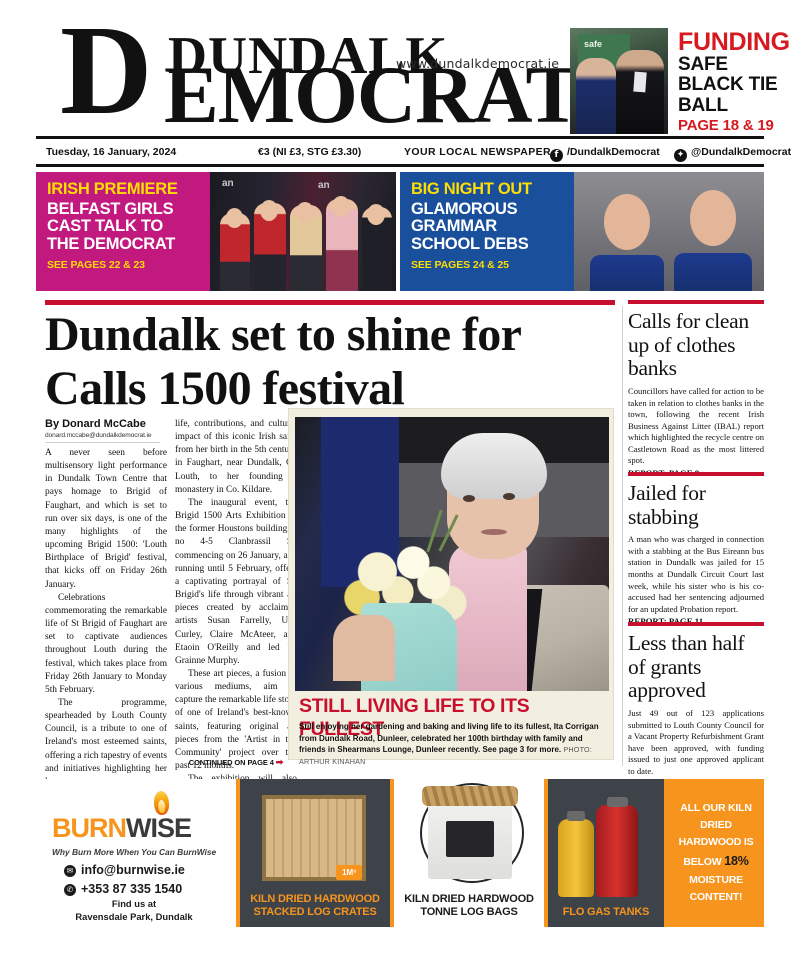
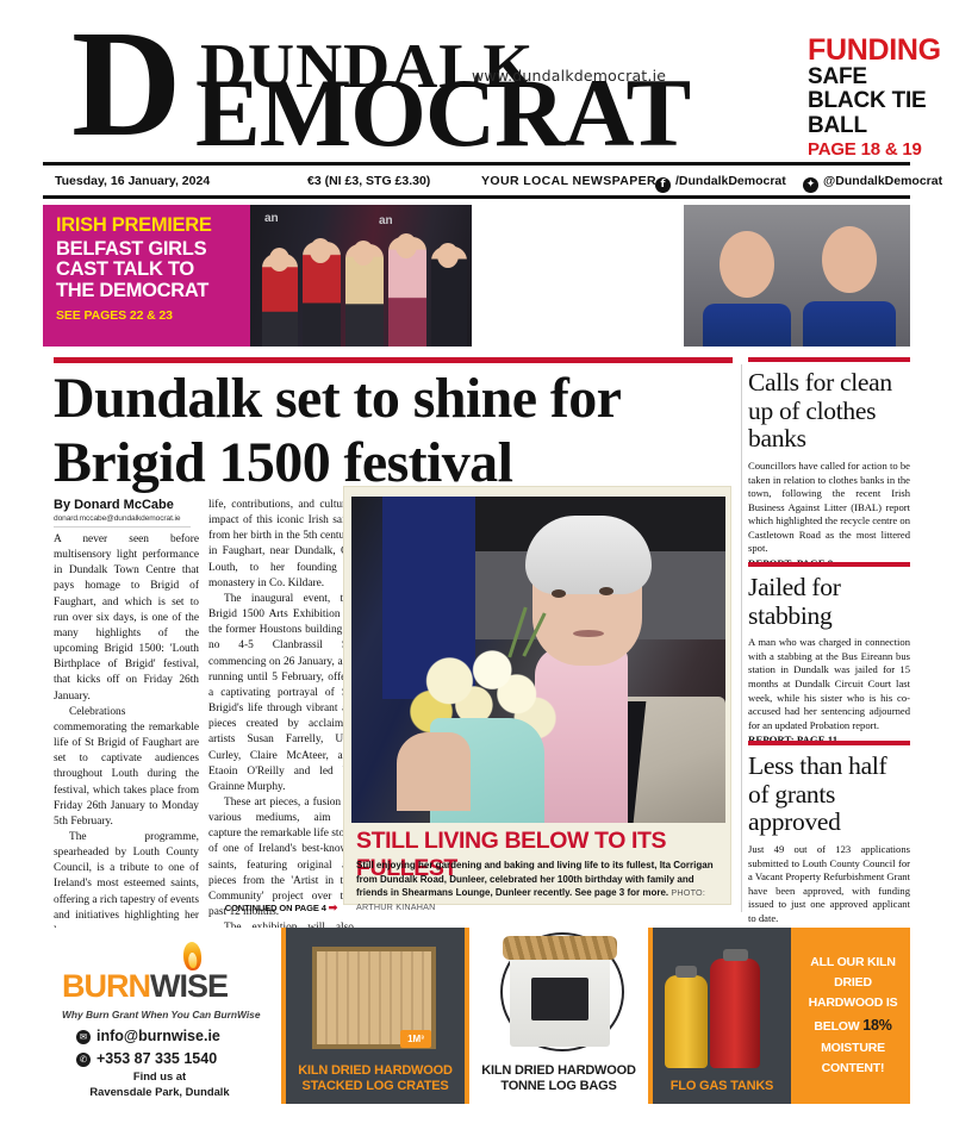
  DUNDALK
  D
  EMOCRAT
  www.dundalkdemocrat.ie
- safe
  FUNDING
  SAFE
  BLACK TIE
  BALL
  PAGE 18 & 19
  Tuesday, 16 January, 2024
  €3 (NI £3, STG £3.30)
  YOUR LOCAL NEWSPAPER
  f /DundalkDemocrat
  ✦ @DundalkDemocrat
  IRISH PREMIERE
  BELFAST GIRLS
  CAST TALK TO
  THE DEMOCRAT
  SEE PAGES 22 & 23
  an
  an
- BIG NIGHT OUT
- GLAMOROUS
- GRAMMAR
- SCHOOL DEBS
- SEE PAGES 24 & 25
- Dundalk set to shine for Calls 1500 festival
+ Dundalk set to shine for Brigid 1500 festival
  By Donard McCabe
  A never seen before multisensory light performance in Dundalk Town Centre that pays homage to Brigid of Faughart, and which is set to run over six days, is one of the many highlights of the upcoming Brigid 1500: 'Louth Birthplace of Brigid' festival, that kicks off on Friday 26th January.
  Celebrations commemorating the remarkable life of St Brigid of Faughart are set to captivate audiences throughout Louth during the festival, which takes place from Friday 26th January to Monday 5th February.
  The programme, spearheaded by Louth County Council, is a tribute to one of Ireland's most esteemed saints, offering a rich tapestry of events and initiatives highlighting her
  life, contributions, and cultu impact of this iconic Irish sa from her birth in the 5th centu in Faughart, near Dundalk, Louth, to her founding monastery in Co. Kildare.
  The inaugural event, t Brigid 1500 Arts Exhibition the former Houstons building no 4-5 Clanbrassil commencing on 26 January, a running until 5 February, off a captivating portrayal of Brigid's life through vibrant pieces created by acclaim artists Susan Farrelly, U Curley, Claire McAteer, a Etaoin O'Reilly and led Grainne Murphy.
  These art pieces, a fusion various mediums, aim capture the remarkable life sto of one of Ireland's best-kno saints, featuring original pieces from the 'Artist in t Community' project over t past 12 months.
  CONTINUED ON PAGE 4 ➡
- STILL LIVING LIFE TO ITS FULLEST
+ STILL LIVING BELOW TO ITS FULLEST
  Still enjoying her gardening and baking and living life to its fullest, Ita Corrigan from Dundalk Road, Dunleer, celebrated her 100th birthday with family and friends in Shearmans Lounge, Dunleer recently. See page 3 for more. PHOTO: ARTHUR KINAHAN
  Calls for clean up of clothes banks
  Councillors have called for action to be taken in relation to clothes banks in the town, following the recent Irish Business Against Litter (IBAL) report which highlighted the recycle centre on Castletown Road as the most littered spot.
  Jailed for stabbing
  A man who was charged in connection with a stabbing at the Bus Eireann bus station in Dundalk was jailed for 15 months at Dundalk Circuit Court last week, while his sister who is his co-accused had her sentencing adjourned for an updated Probation report.
  Less than half of grants approved
  Just 49 out of 123 applications submitted to Louth County Council for a Vacant Property Refurbishment Grant have been approved, with funding issued to just one approved applicant to date.
  BURNWISE
- Why Burn More When You Can BurnWise
+ Why Burn Grant When You Can BurnWise
  ✉ info@burnwise.ie
  ✆ +353 87 335 1540
  Find us at
  Ravensdale Park, Dundalk
  1M³
  KILN DRIED HARDWOOD
  STACKED LOG CRATES
  KILN DRIED HARDWOOD
  TONNE LOG BAGS
  FLO GAS TANKS
  ALL OUR KILN DRIED HARDWOOD IS BELOW 18% MOISTURE CONTENT!
